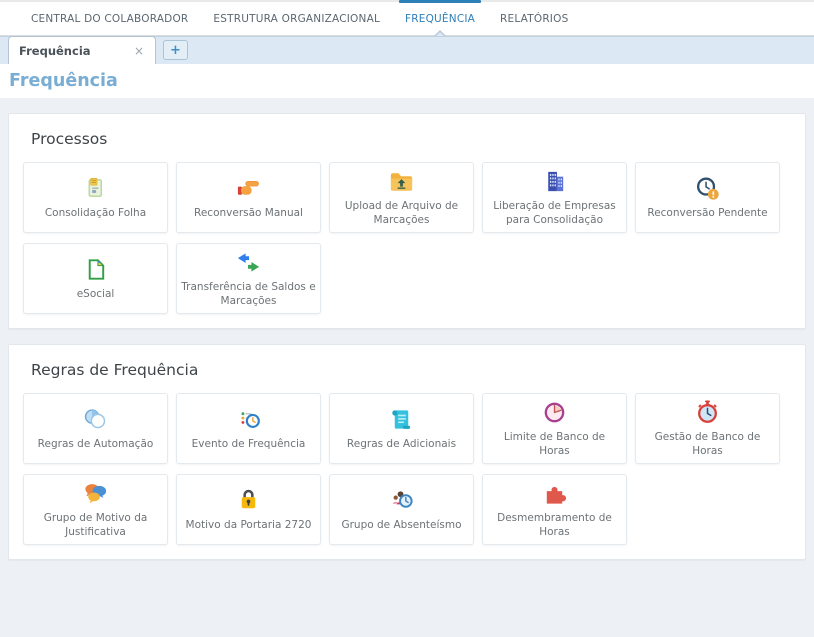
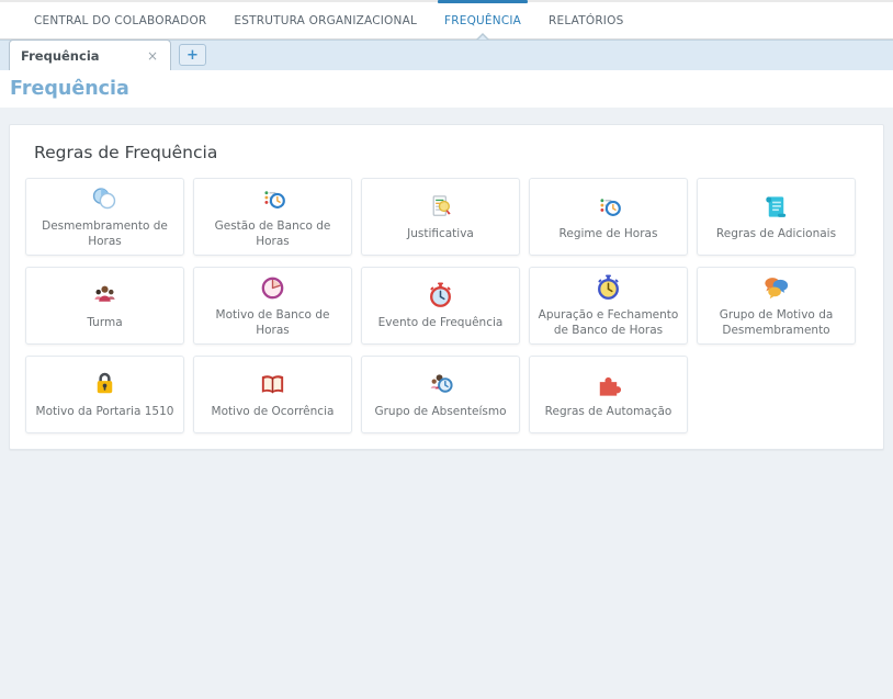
  CENTRAL DO COLABORADOR
  ESTRUTURA ORGANIZACIONAL
  FREQUÊNCIA
  RELATÓRIOS
  Frequência
  ×
  +
  Frequência
- Processos
- Consolidação Folha
- Reconversão Manual
- Upload de Arquivo de Marcações
- Liberação de Empresas para Consolidação
- Reconversão Pendente
- eSocial
- Transferência de Saldos e Marcações
  Regras de Frequência
- Regras de Automação
+ Desmembramento de Horas
- Evento de Frequência
+ Gestão de Banco de Horas
+ Justificativa
+ Regime de Horas
  Regras de Adicionais
+ Turma
- Limite de Banco de Horas
+ Motivo de Banco de Horas
- Gestão de Banco de Horas
+ Evento de Frequência
+ Apuração e Fechamento de Banco de Horas
- Grupo de Motivo da Justificativa
+ Grupo de Motivo da Desmembramento
- Motivo da Portaria 2720
+ Motivo da Portaria 1510
+ Motivo de Ocorrência
  Grupo de Absenteísmo
- Desmembramento de Horas
+ Regras de Automação
